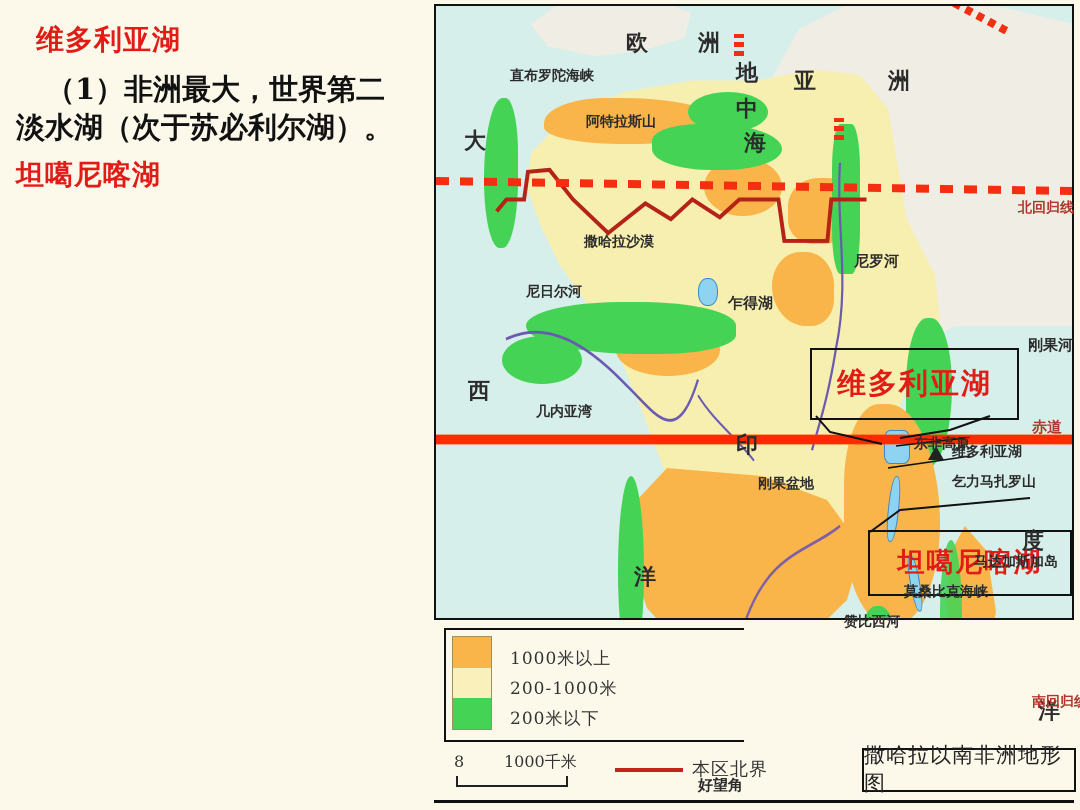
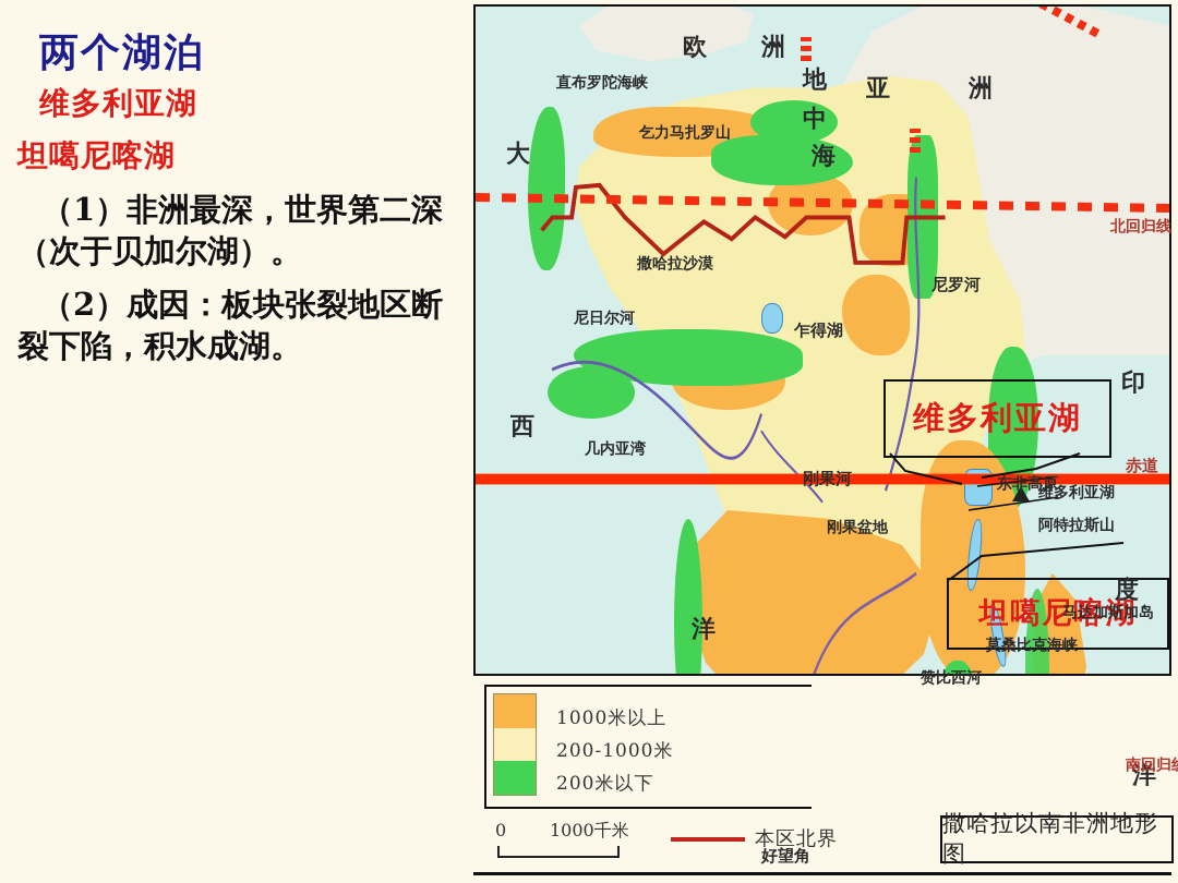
+ 两个湖泊
  维多利亚湖
- （1）非洲最大，世界第二淡水湖（次于苏必利尔湖）。
  坦噶尼喀湖
+ （1）非洲最深，世界第二深（次于贝加尔湖）。
+ （2）成因：板块张裂地区断裂下陷，积水成湖。
  维多利亚湖
  坦噶尼喀湖
  欧
  洲
  亚
  洲
  地
  中
  海
  大
  西
  洋
- 刚果河
+ 印
  度
  洋
  直布罗陀海峡
- 阿特拉斯山
+ 乞力马扎罗山
  撒哈拉沙漠
  尼日尔河
  乍得湖
  尼罗河
  几内亚湾
- 印
+ 刚果河
  刚果盆地
  东非高原
  赞比西河
  赤道
  北回归线
  南回归
  维多利亚湖
- 乞力马扎罗山
+ 阿特拉斯山
  马达加斯加岛
  莫桑比克海峡
  好望角
  1000米以上
  200-1000米
  200米以下
- 8
+ 0
  1000千米
  本区北界
  撒哈拉以南非洲地形图
